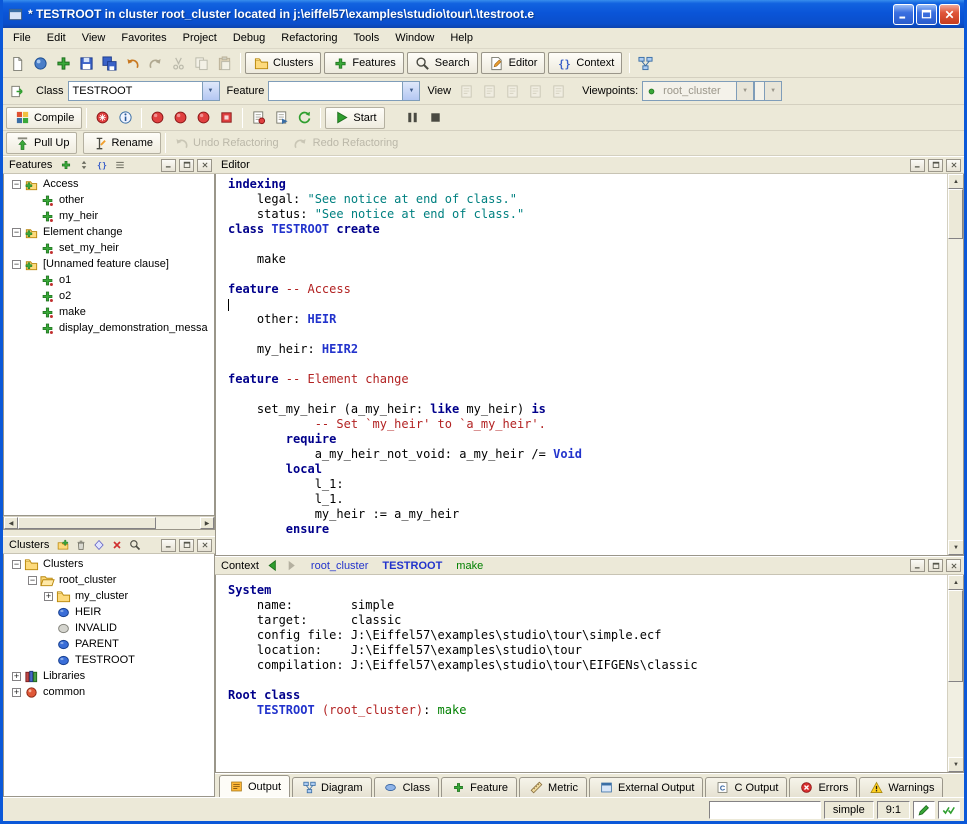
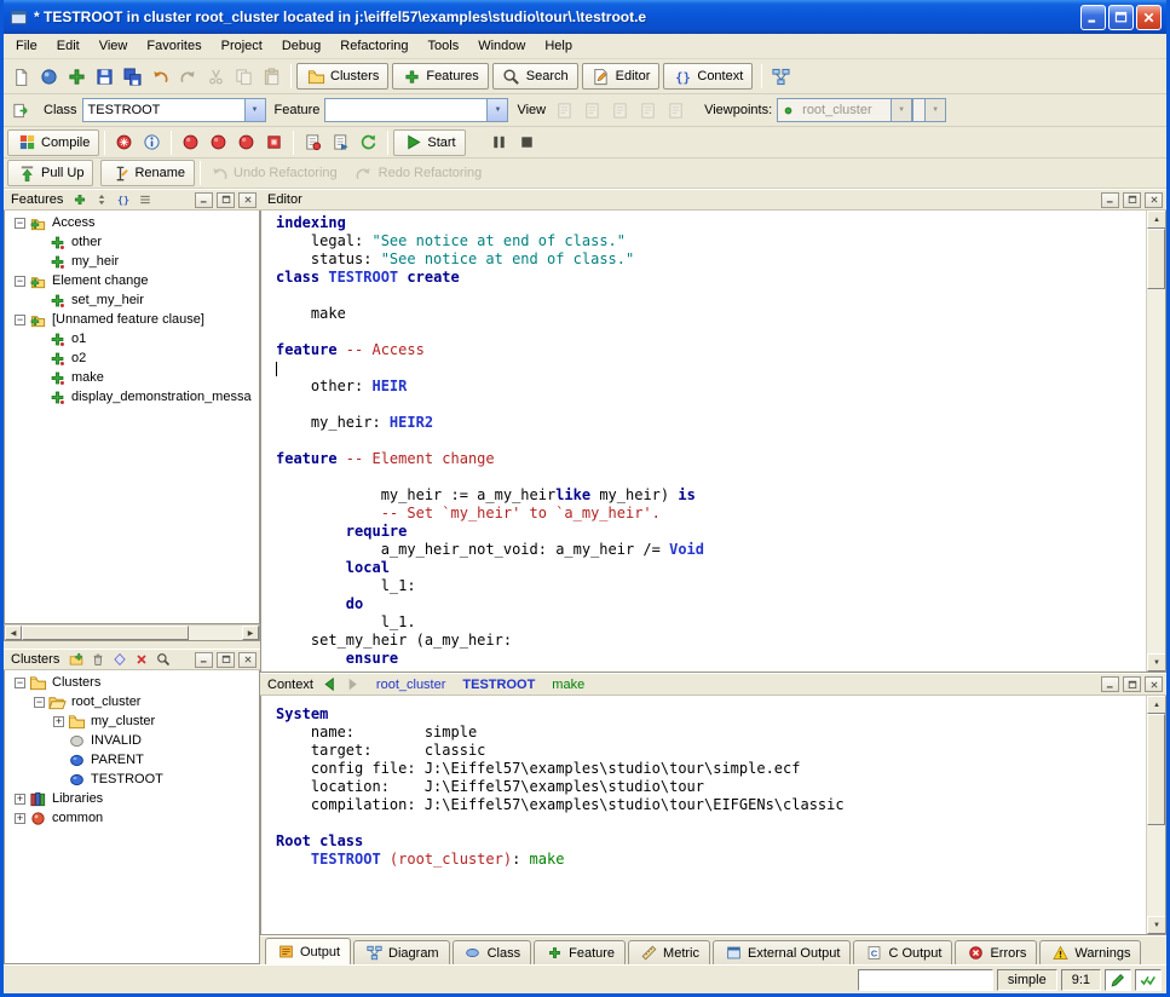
  * TESTROOT in cluster root_cluster located in j:\eiffel57\examples\studio\tour\.\testroot.e
  File
  Edit
  View
  Favorites
  Project
  Debug
  Refactoring
  Tools
  Window
  Help
  Clusters
  Features
  Search
  Editor
  {}
  Context
  Class
  TESTROOT
  Feature
  View
  Viewpoints:
  root_cluster
  Compile
  Start
  Pull Up
  Rename
  Undo Refactoring
  Redo Refactoring
  Features
  {}
  −
  Access
  other
  my_heir
  −
  Element change
  set_my_heir
  −
  [Unnamed feature clause]
  o1
  o2
  make
  display_demonstration_messa
  Clusters
  −
  Clusters
  −
  root_cluster
  +
  my_cluster
- HEIR
  INVALID
  PARENT
  TESTROOT
  +
  Libraries
  +
  common
  Editor
  indexing
  legal: "See notice at end of class."
  status: "See notice at end of class."
  class TESTROOT create
  make
  feature -- Access
  other: HEIR
  my_heir: HEIR2
  feature -- Element change
- set_my_heir (a_my_heir: like my_heir) is
+ my_heir := a_my_heirlike my_heir) is
  -- Set `my_heir' to `a_my_heir'.
  require
  a_my_heir_not_void: a_my_heir /= Void
  local
  l_1:
+ do
  l_1.
- my_heir := a_my_heir
+ set_my_heir (a_my_heir:
  ensure
  Context
  root_cluster
  TESTROOT
  make
  System
  name: simple
  target: classic
  config file: J:\Eiffel57\examples\studio\tour\simple.ecf
  location: J:\Eiffel57\examples\studio\tour
  compilation: J:\Eiffel57\examples\studio\tour\EIFGENs\classic
  Root class
  TESTROOT (root_cluster): make
  Output
  Diagram
  Class
  Feature
  Metric
  External Output
  C
  C Output
  Errors
  Warnings
  simple
  9:1
